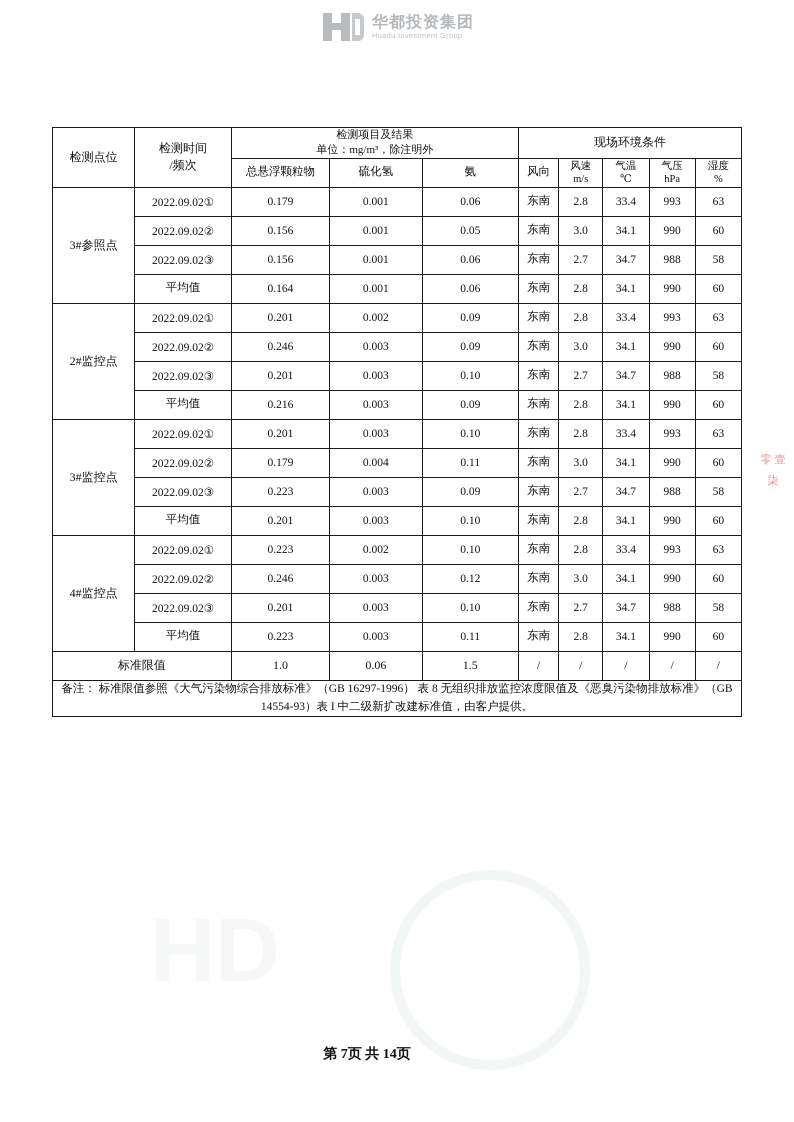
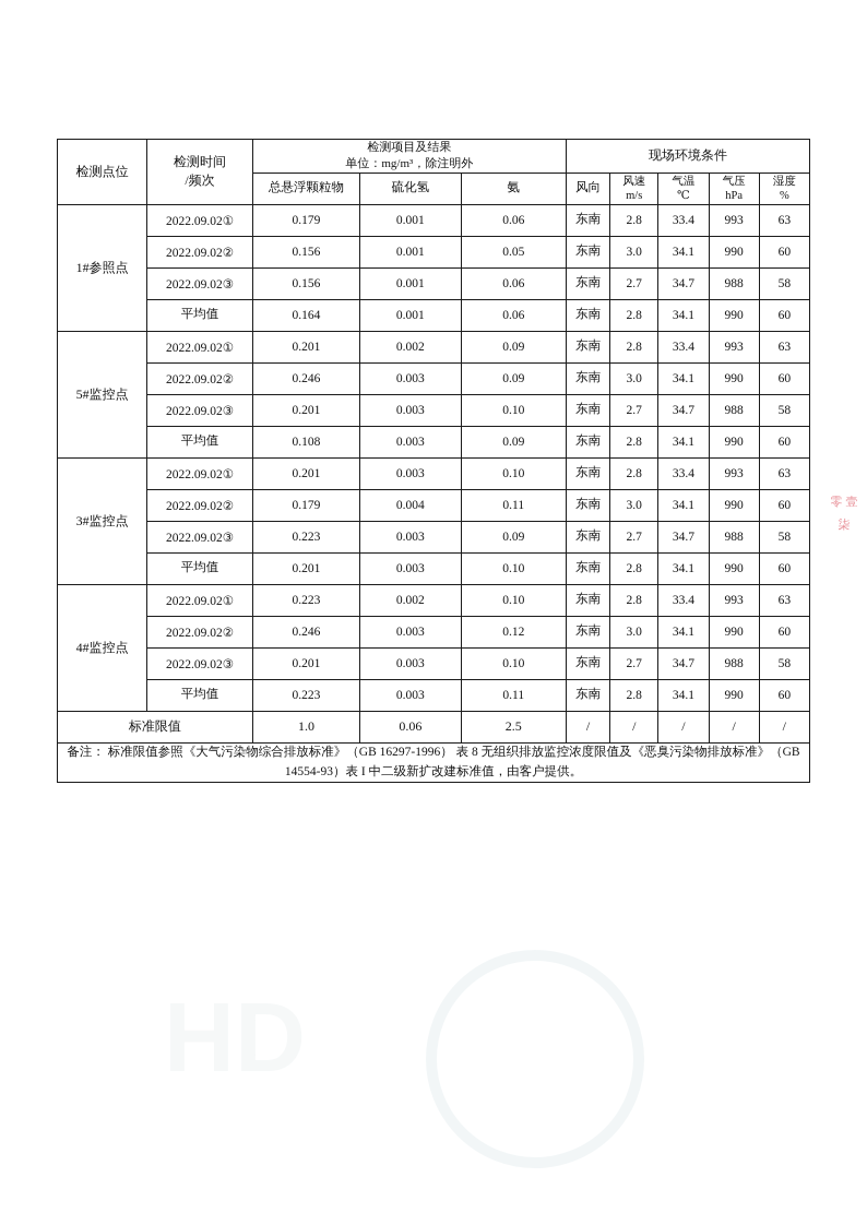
- 华都投资集团
- Huadu Investment Group
  零 壹 柒
  检测点位	检测时间 /频次	检测项目及结果 单位：mg/m³，除注明外	现场环境条件
  总悬浮颗粒物	硫化氢	氨	风向	风速m/s	气温℃	气压hPa	湿度%
- 3#参照点	2022.09.02①	0.179	0.001	0.06	东南	2.8	33.4	993	63
+ 1#参照点	2022.09.02①	0.179	0.001	0.06	东南	2.8	33.4	993	63
  2022.09.02②	0.156	0.001	0.05	东南	3.0	34.1	990	60
  2022.09.02③	0.156	0.001	0.06	东南	2.7	34.7	988	58
  平均值	0.164	0.001	0.06	东南	2.8	34.1	990	60
- 2#监控点	2022.09.02①	0.201	0.002	0.09	东南	2.8	33.4	993	63
+ 5#监控点	2022.09.02①	0.201	0.002	0.09	东南	2.8	33.4	993	63
  2022.09.02②	0.246	0.003	0.09	东南	3.0	34.1	990	60
  2022.09.02③	0.201	0.003	0.10	东南	2.7	34.7	988	58
- 平均值	0.216	0.003	0.09	东南	2.8	34.1	990	60
+ 平均值	0.108	0.003	0.09	东南	2.8	34.1	990	60
  3#监控点	2022.09.02①	0.201	0.003	0.10	东南	2.8	33.4	993	63
  2022.09.02②	0.179	0.004	0.11	东南	3.0	34.1	990	60
  2022.09.02③	0.223	0.003	0.09	东南	2.7	34.7	988	58
  平均值	0.201	0.003	0.10	东南	2.8	34.1	990	60
  4#监控点	2022.09.02①	0.223	0.002	0.10	东南	2.8	33.4	993	63
  2022.09.02②	0.246	0.003	0.12	东南	3.0	34.1	990	60
  2022.09.02③	0.201	0.003	0.10	东南	2.7	34.7	988	58
  平均值	0.223	0.003	0.11	东南	2.8	34.1	990	60
- 标准限值	1.0	0.06	1.5	/	/	/	/	/
+ 标准限值	1.0	0.06	2.5	/	/	/	/	/
  备注： 标准限值参照《大气污染物综合排放标准》（GB 16297-1996） 表 8 无组织排放监控浓度限值及《恶臭污染物排放标准》（GB 14554-93）表 I 中二级新扩改建标准值，由客户提供。
- 第 7页 共 14页
